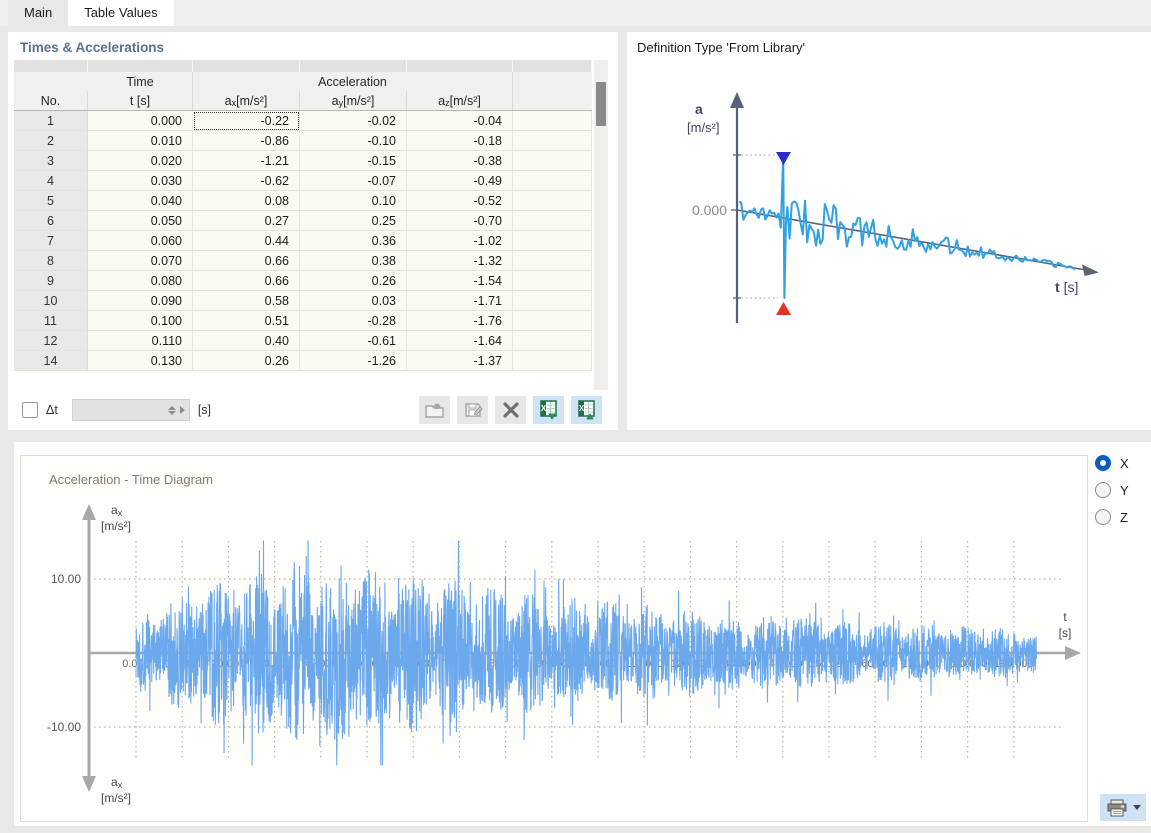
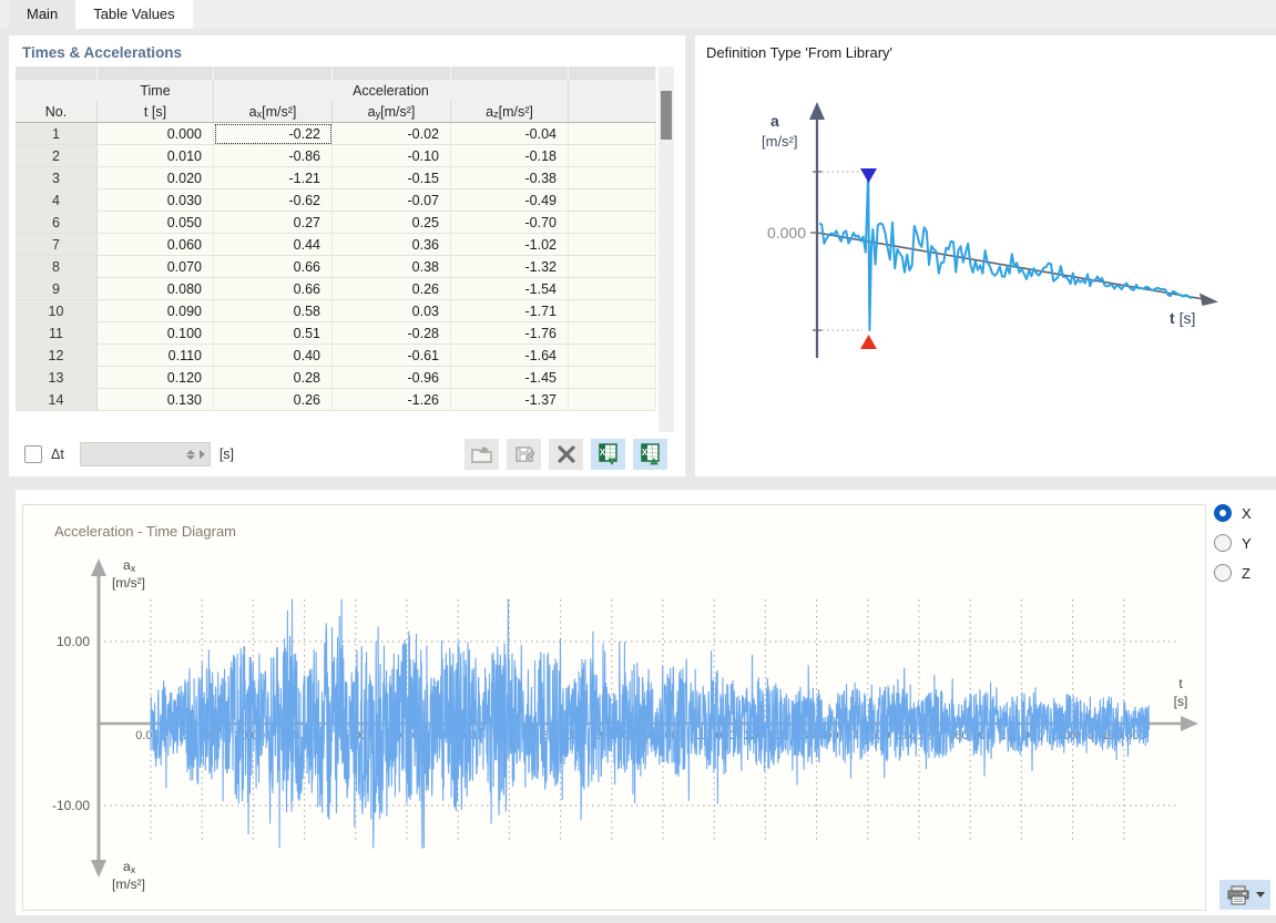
  Main
  Table Values
  Times & Accelerations
  Time
  Acceleration
  No.
  t [s]
  a
  x
  [m/s²]
  a
  y
  [m/s²]
  a
  z
  [m/s²]
  1
  0.000
  -0.22
  -0.02
  -0.04
  2
  0.010
  -0.86
  -0.10
  -0.18
  3
  0.020
  -1.21
  -0.15
  -0.38
  4
  0.030
  -0.62
  -0.07
  -0.49
- 5
- 0.040
- 0.08
- 0.10
- -0.52
  6
  0.050
  0.27
  0.25
  -0.70
  7
  0.060
  0.44
  0.36
  -1.02
  8
  0.070
  0.66
  0.38
  -1.32
  9
  0.080
  0.66
  0.26
  -1.54
  10
  0.090
  0.58
  0.03
  -1.71
  11
  0.100
  0.51
  -0.28
  -1.76
  12
  0.110
  0.40
  -0.61
  -1.64
+ 13
+ 0.120
+ 0.28
+ -0.96
+ -1.45
  14
  0.130
  0.26
  -1.26
  -1.37
  Δt
  [s]
  X
  X
  Definition Type 'From Library'
  a
  [m/s²]
  0.000
  t [s]
  Acceleration - Time Diagram
  10.00
  -10.00
  ax
  [m/s²]
  ax
  [m/s²]
  t
  [s]
  X
  Y
  Z
